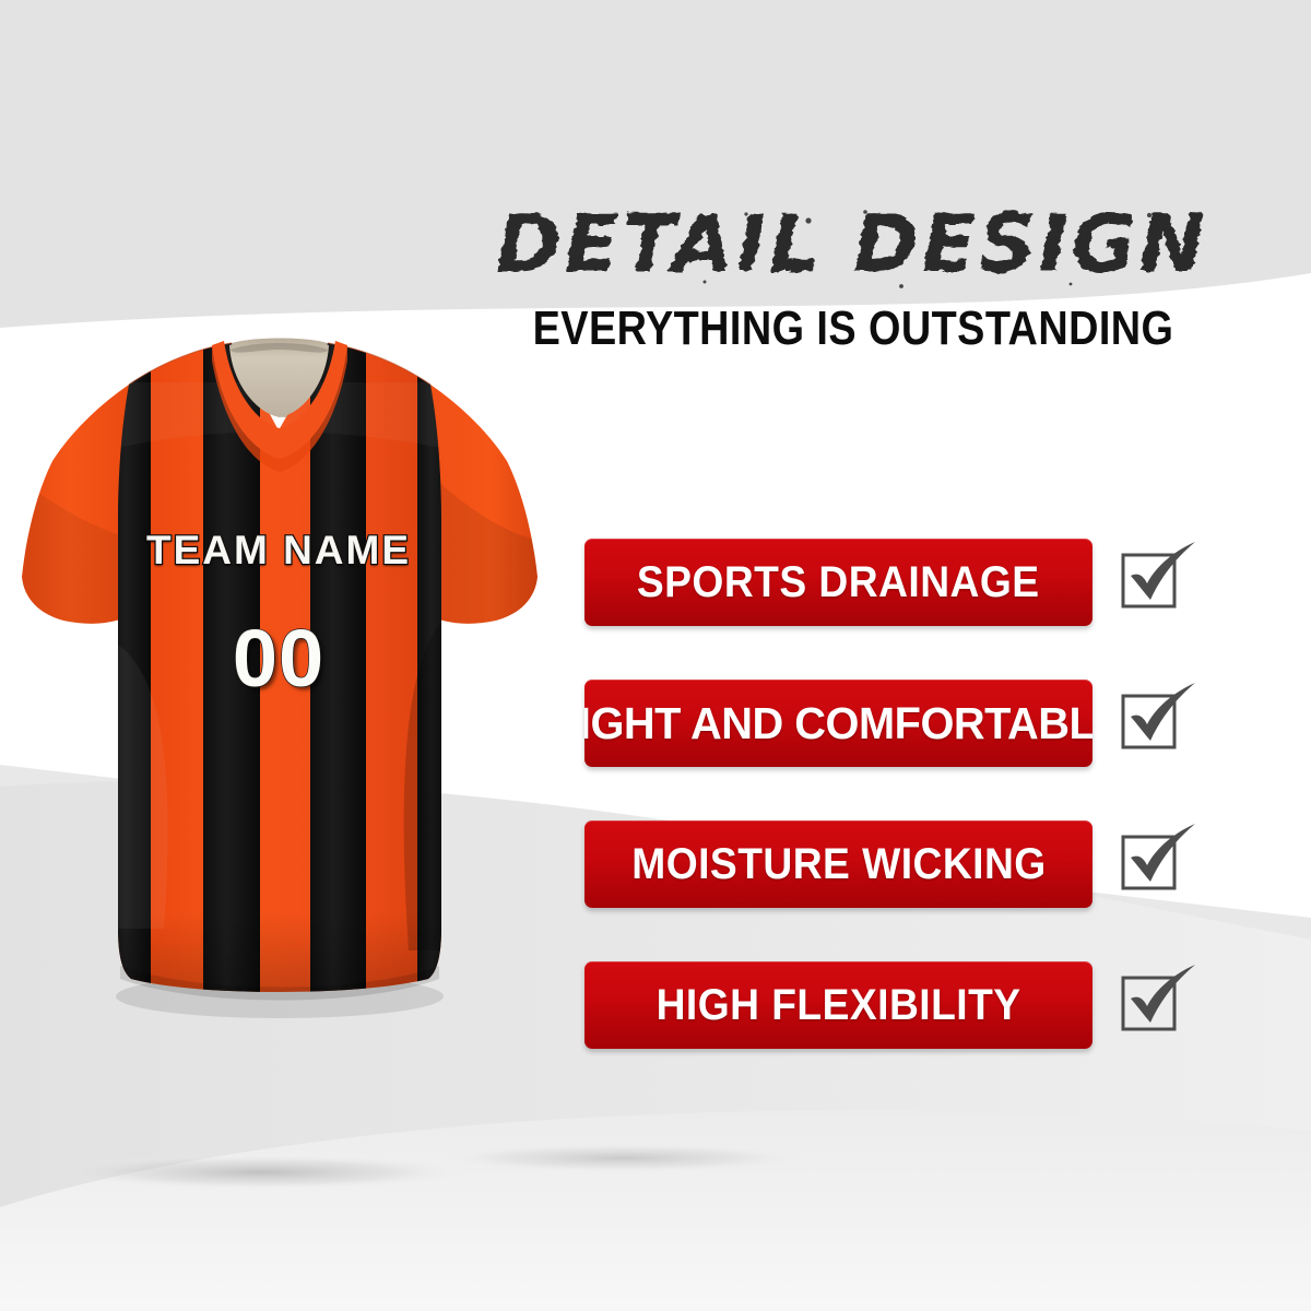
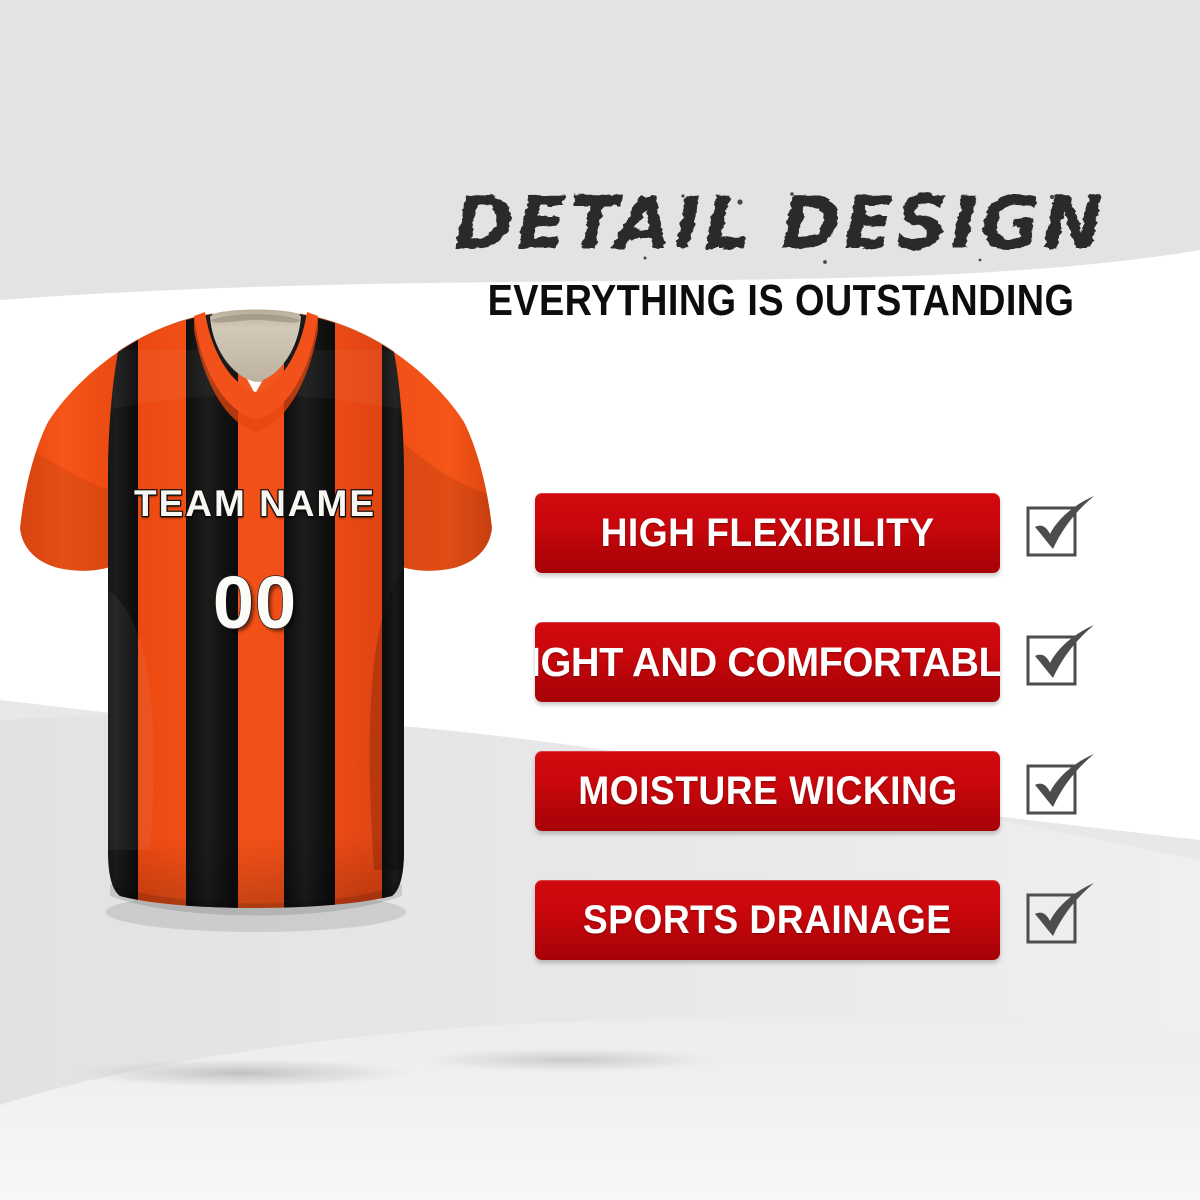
  TEAM NAME
  00
  DETAIL DESIGN
  EVERYTHING IS OUTSTANDING
- SPORTS DRAINAGE
+ HIGH FLEXIBILITY
  IGHT AND COMFORTABL
  MOISTURE WICKING
- HIGH FLEXIBILITY
+ SPORTS DRAINAGE
